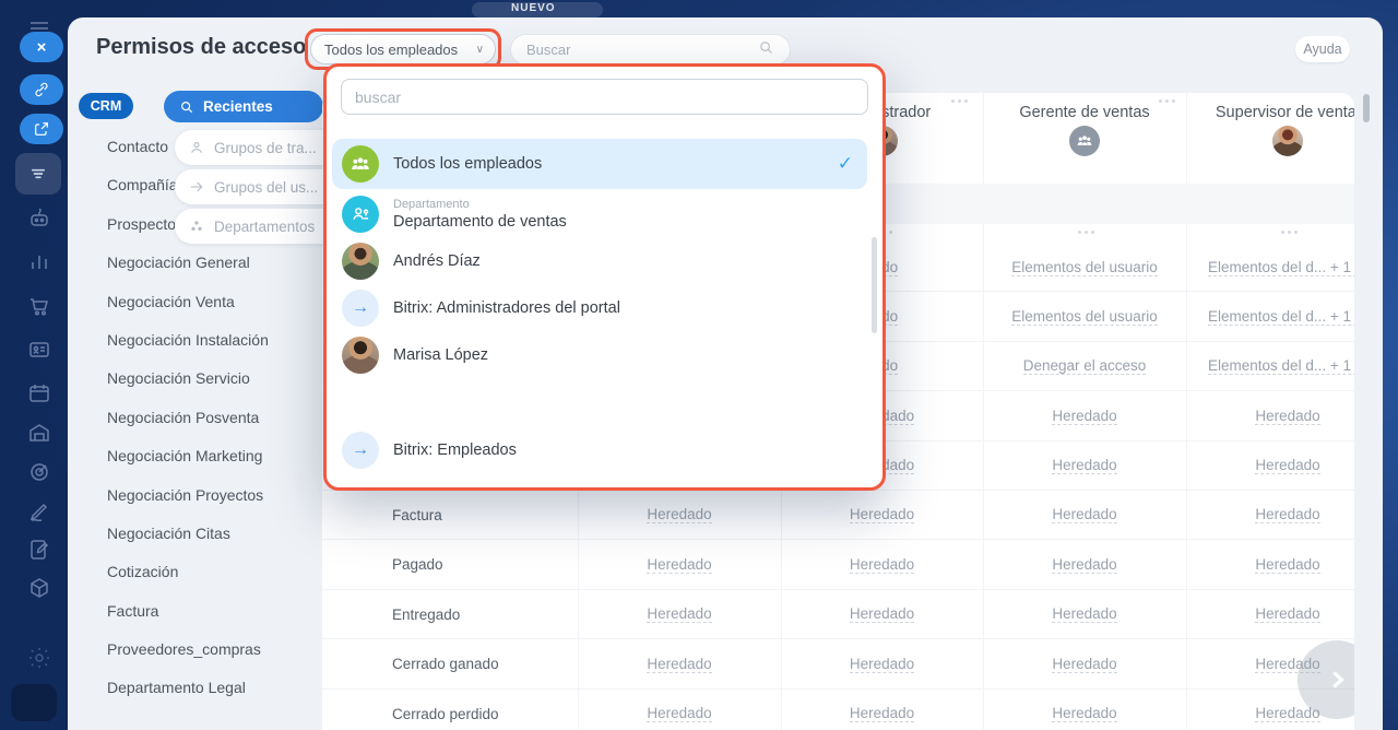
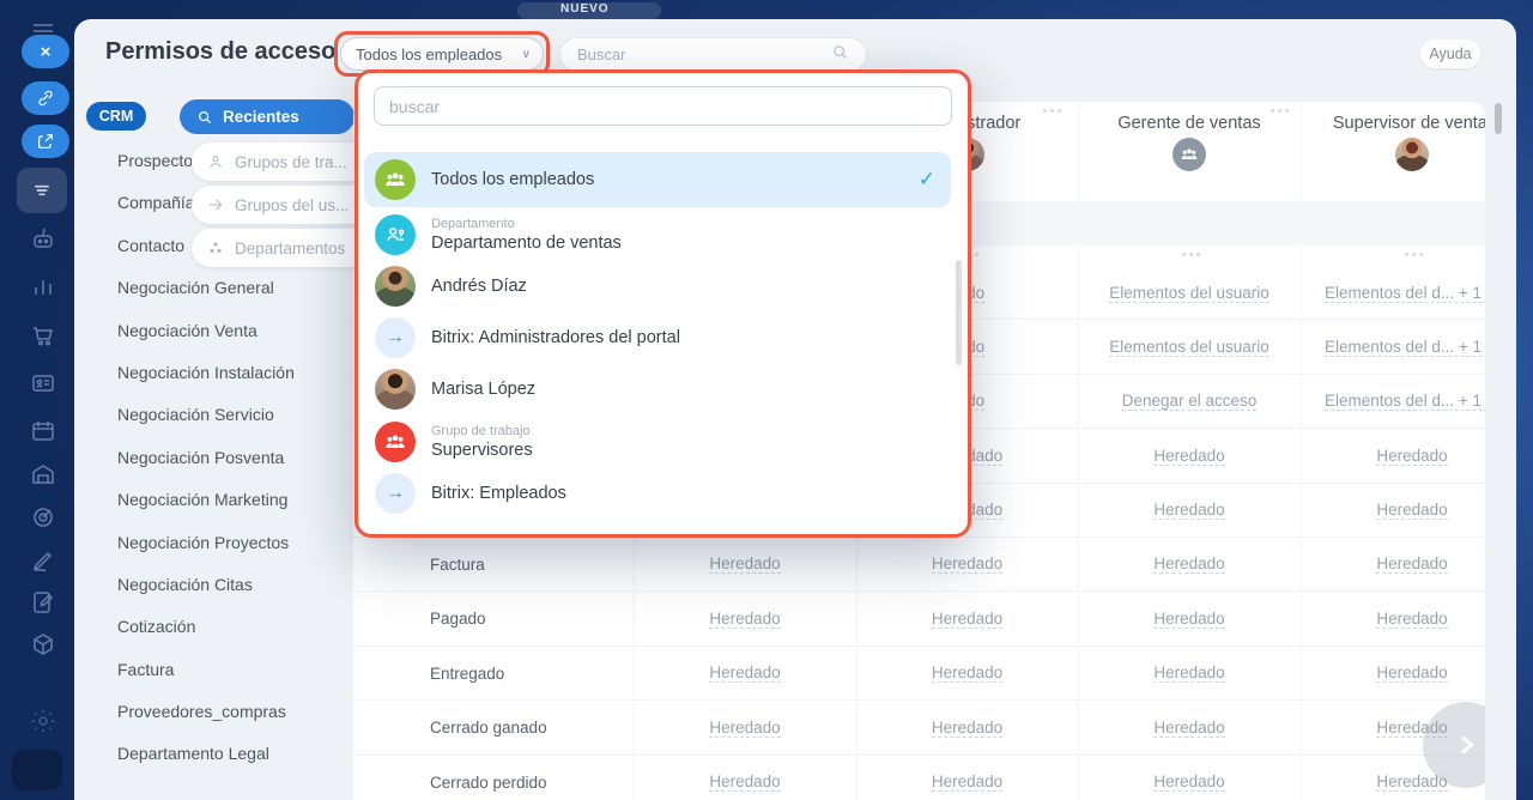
  NUEVO
  ×
  Permisos de acceso
  Buscar
  Ayuda
  CRM
  Recientes
- Contacto
+ Prospecto
  Compañía
- Prospecto
+ Contacto
  Negociación General
  Negociación Venta
  Negociación Instalación
  Negociación Servicio
  Negociación Posventa
  Negociación Marketing
  Negociación Proyectos
  Negociación Citas
  Cotización
  Factura
  Proveedores_compras
  Departamento Legal
  Gerente de ventas
  Supervisor de venta
  Elementos del usuario
  Elementos del d... + 1
  Elementos del usuario
  Elementos del d... + 1
  Denegar el acceso
  Elementos del d... + 1
  Heredado
  Heredado
  Heredado
  Heredado
  Factura
  Heredado
  Heredado
  Heredado
  Heredado
  Pagado
  Heredado
  Heredado
  Heredado
  Heredado
  Entregado
  Heredado
  Heredado
  Heredado
  Heredado
  Cerrado ganado
  Heredado
  Heredado
  Heredado
  Heredado
  Cerrado perdido
  Heredado
  Heredado
  Heredado
  Heredado
  Grupos de tra...
  Grupos del us...
  Departamentos
  Todos los empleados
  ∨
  buscar
  Todos los empleados
  ✓
  Departamento
  Departamento de ventas
  Andrés Díaz
  →
  Bitrix: Administradores del portal
  Marisa López
+ Grupo de trabajo
+ Supervisores
  →
  Bitrix: Empleados
